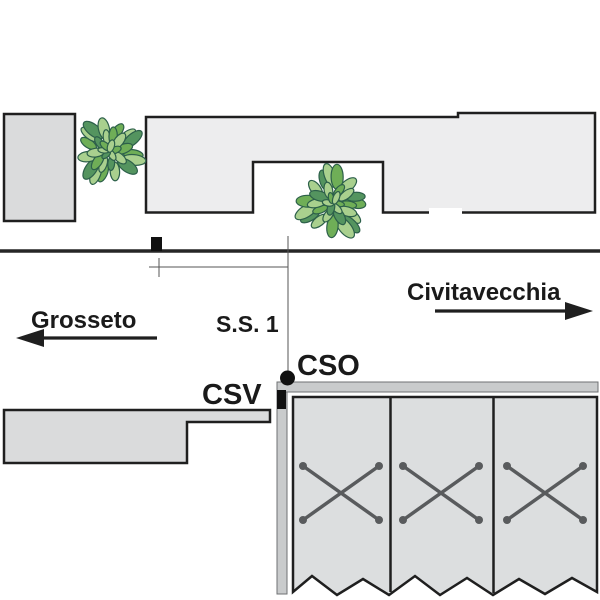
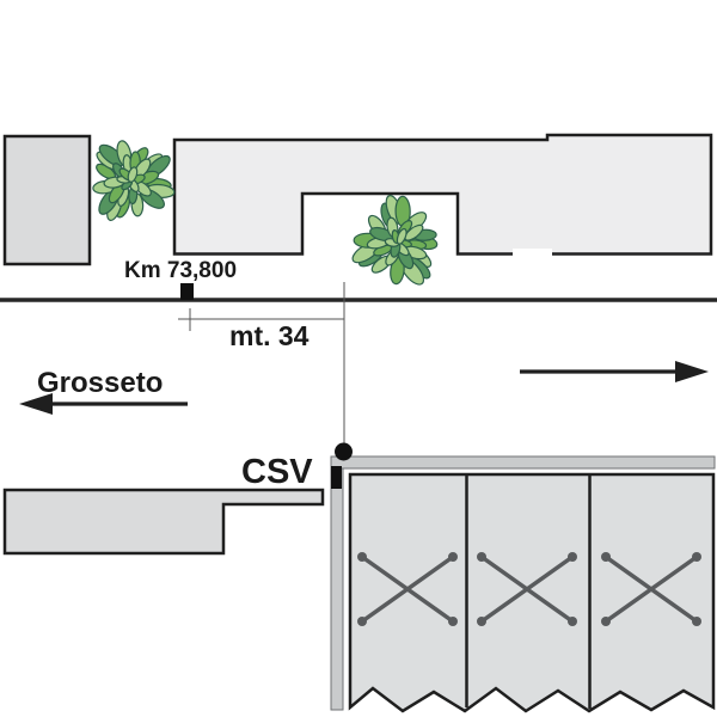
+ Km 73,800
+ mt. 34
  Grosseto
- S.S. 1
- Civitavecchia
- CSO
  CSV
